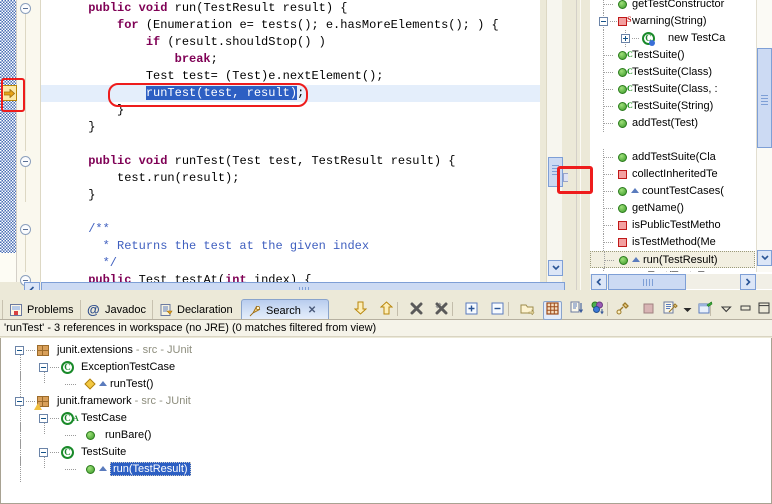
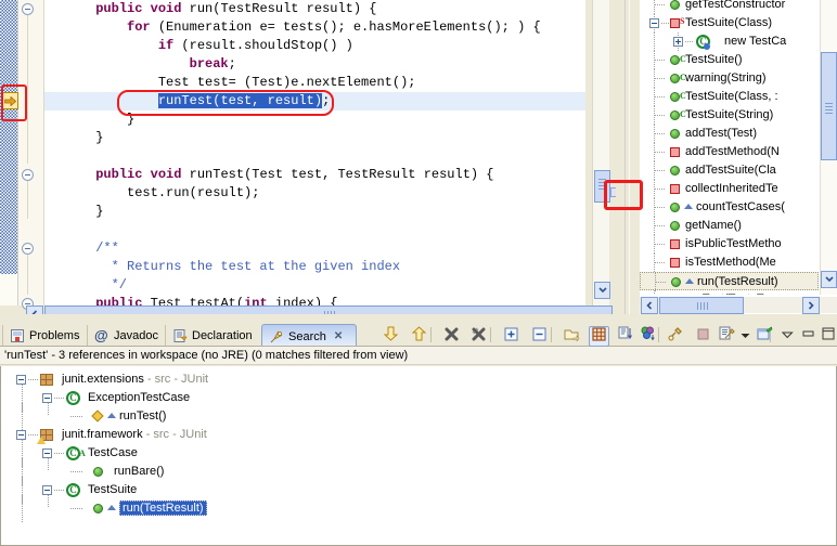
  public void run(TestResult result) {
  for (Enumeration e= tests(); e.hasMoreElements(); ) {
  if (result.shouldStop() )
  break;
  Test test= (Test)e.nextElement();
  runTest(test, result);
  }
  }
  public void runTest(Test test, TestResult result) {
  test.run(result);
  }
  /**
  * Returns the test at the given index
  */
  public Test testAt(int index) {
  getTestConstructor
  S
- warning(String)
+ TestSuite(Class)
  C
  new TestCa
  C
  TestSuite()
  C
- TestSuite(Class)
+ warning(String)
  C
  TestSuite(Class, :
  C
  TestSuite(String)
  addTest(Test)
+ addTestMethod(N
  addTestSuite(Cla
  collectInheritedTe
  countTestCases(
  getName()
  isPublicTestMetho
  isTestMethod(Me
  run(TestResult)
  Problems
  @
  Javadoc
  Declaration
  Search
  ✕
  'runTest' - 3 references in workspace (no JRE) (0 matches filtered from view)
  junit.extensions - src - JUnit
  C
  ExceptionTestCase
  runTest()
  junit.framework - src - JUnit
  C
  A
  TestCase
  runBare()
  C
  TestSuite
  run(TestResult)
